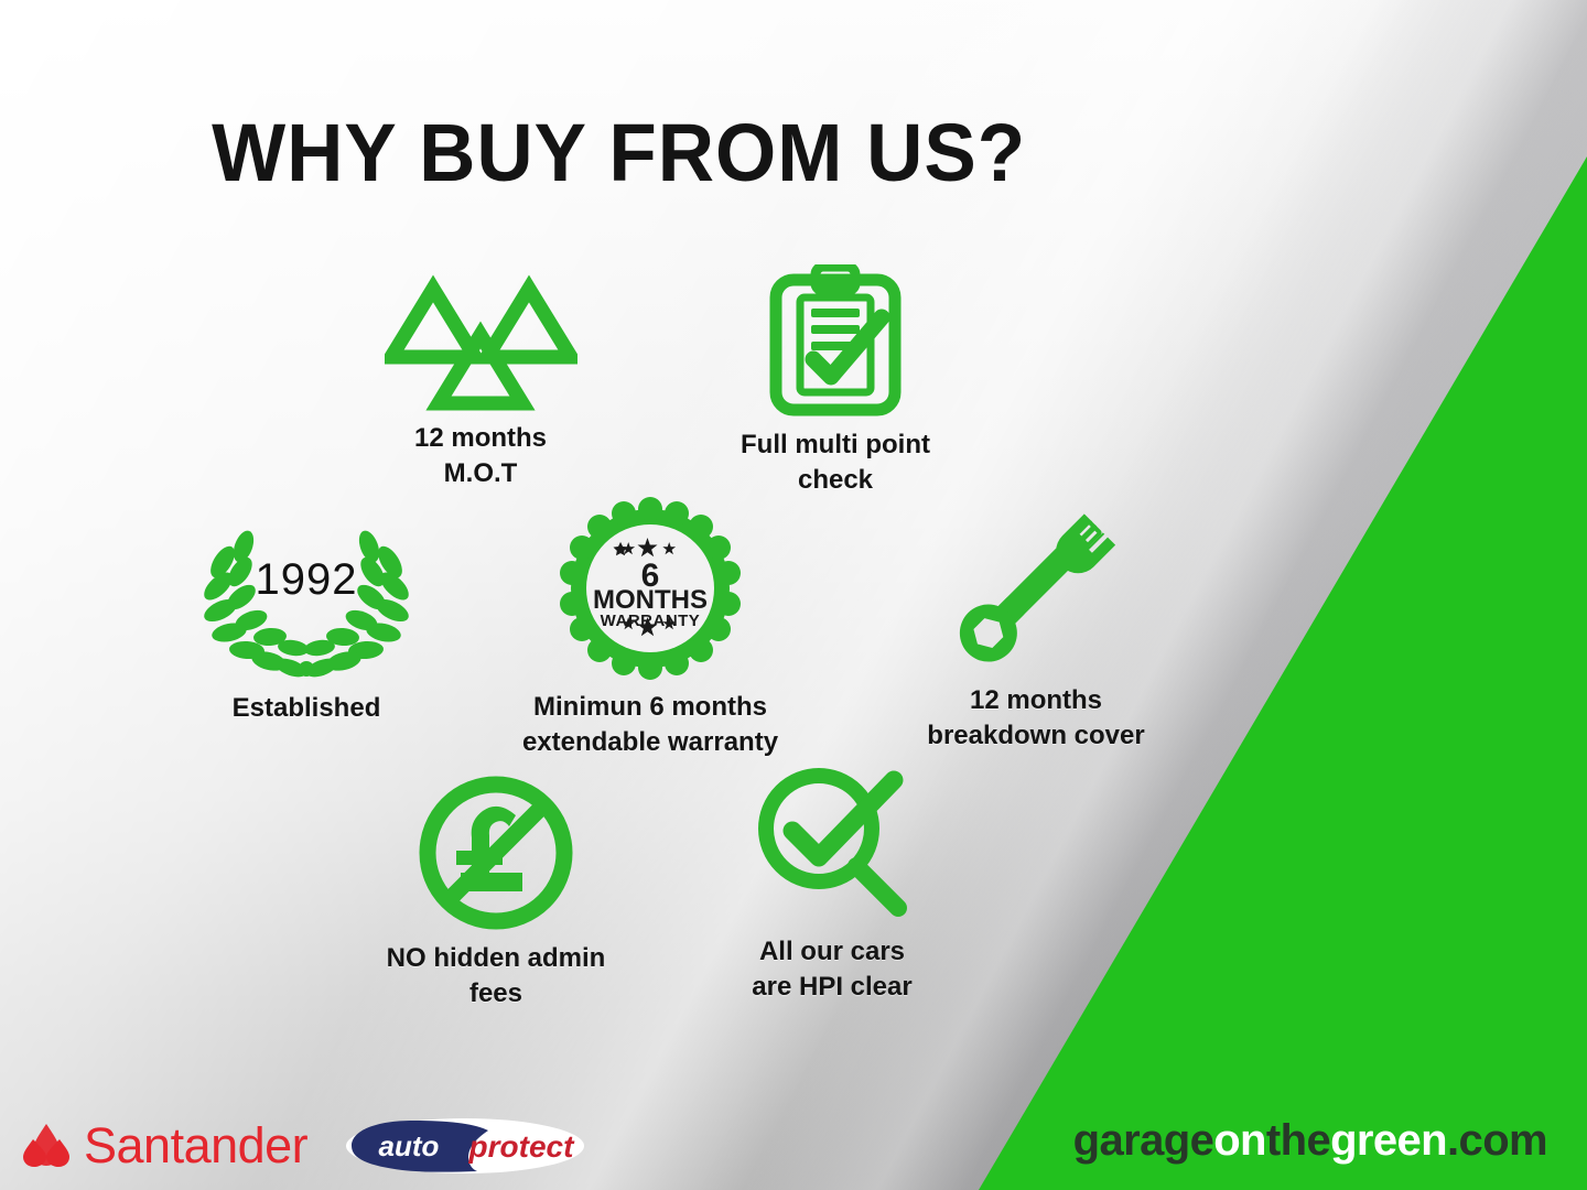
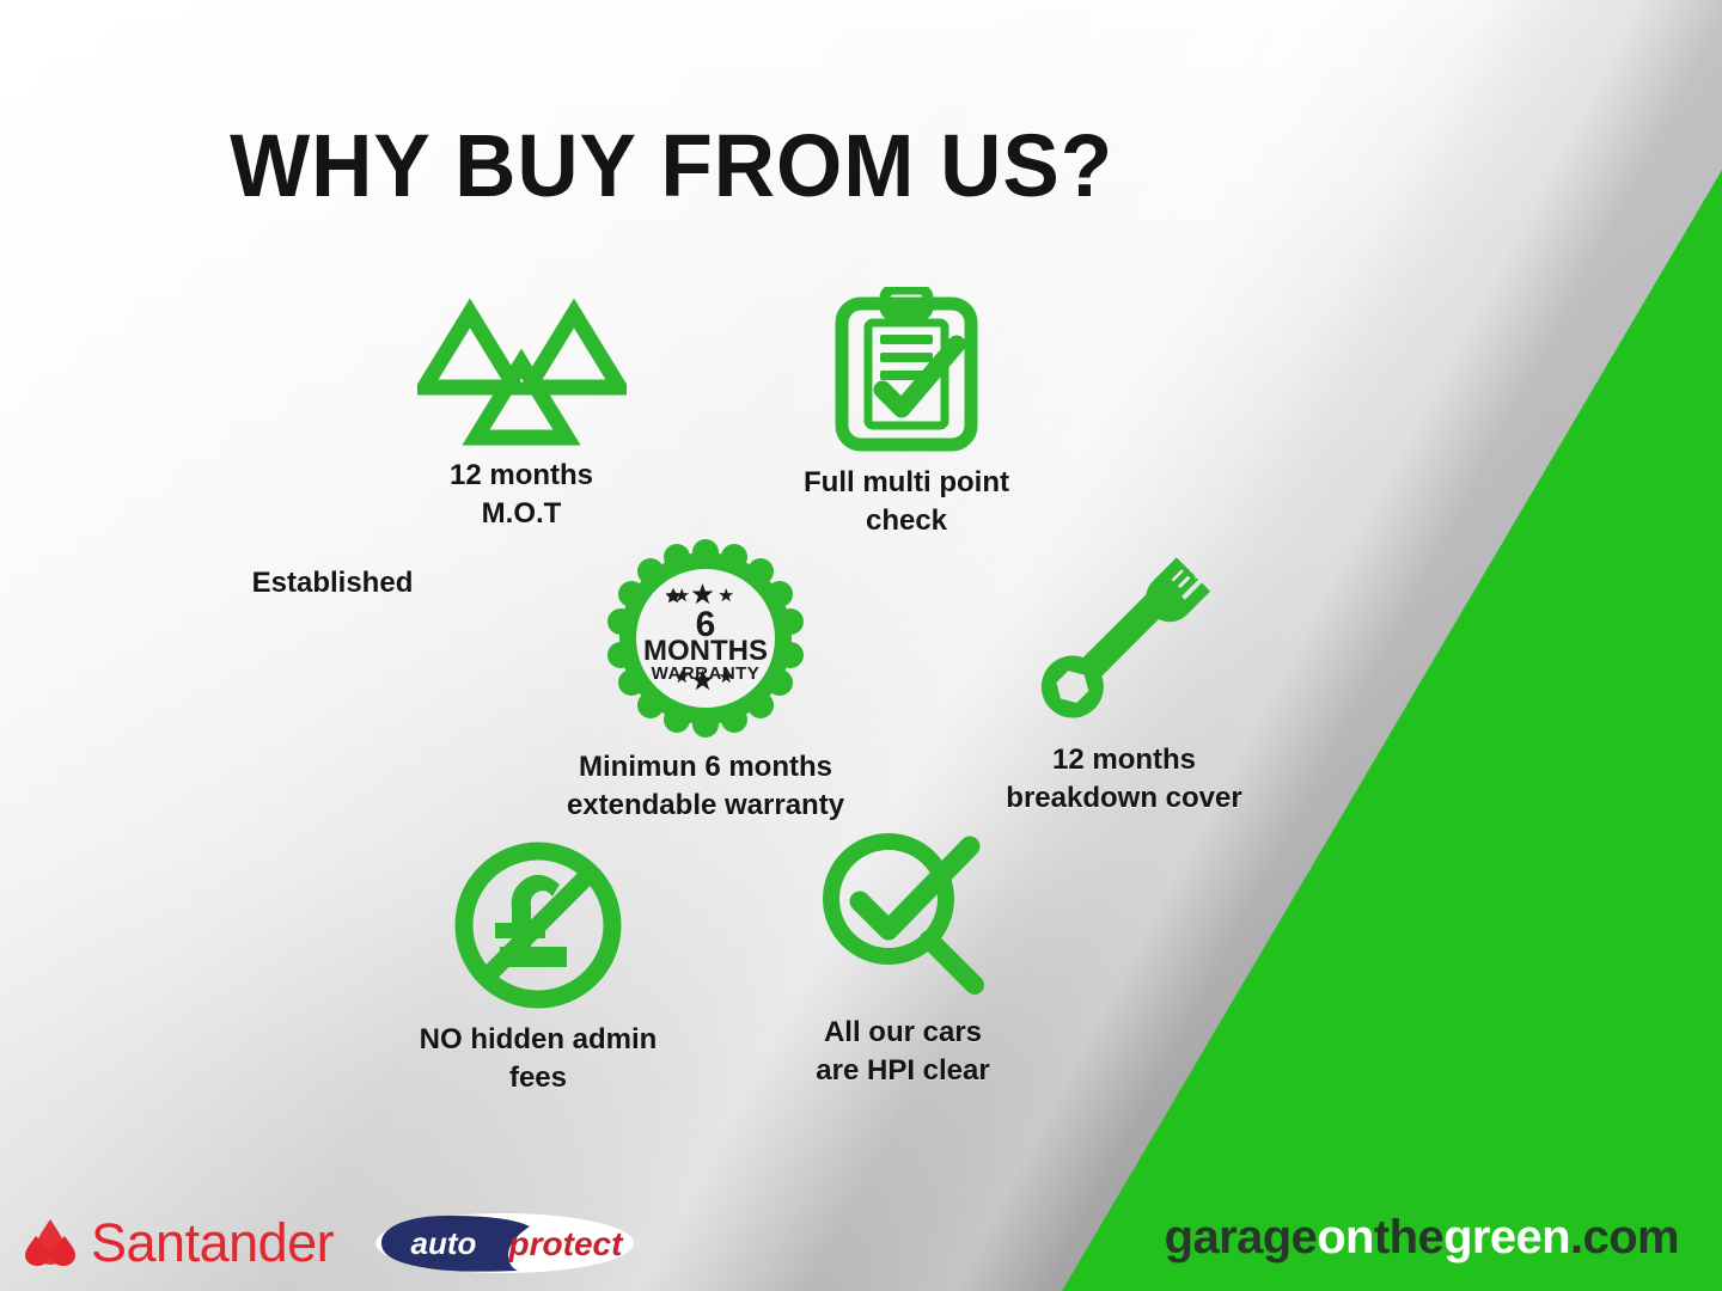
  WHY BUY FROM US?
  12 months
  M.O.T
  Full multi point
  check
- 1992
  Established
  6
  MONTHS
  WARRANTY
  Minimun 6 months
  extendable warranty
  12 months
  breakdown cover
  NO hidden admin
  fees
  All our cars
  are HPI clear
  Santander
  auto
  protect
  garageonthegreen.com
